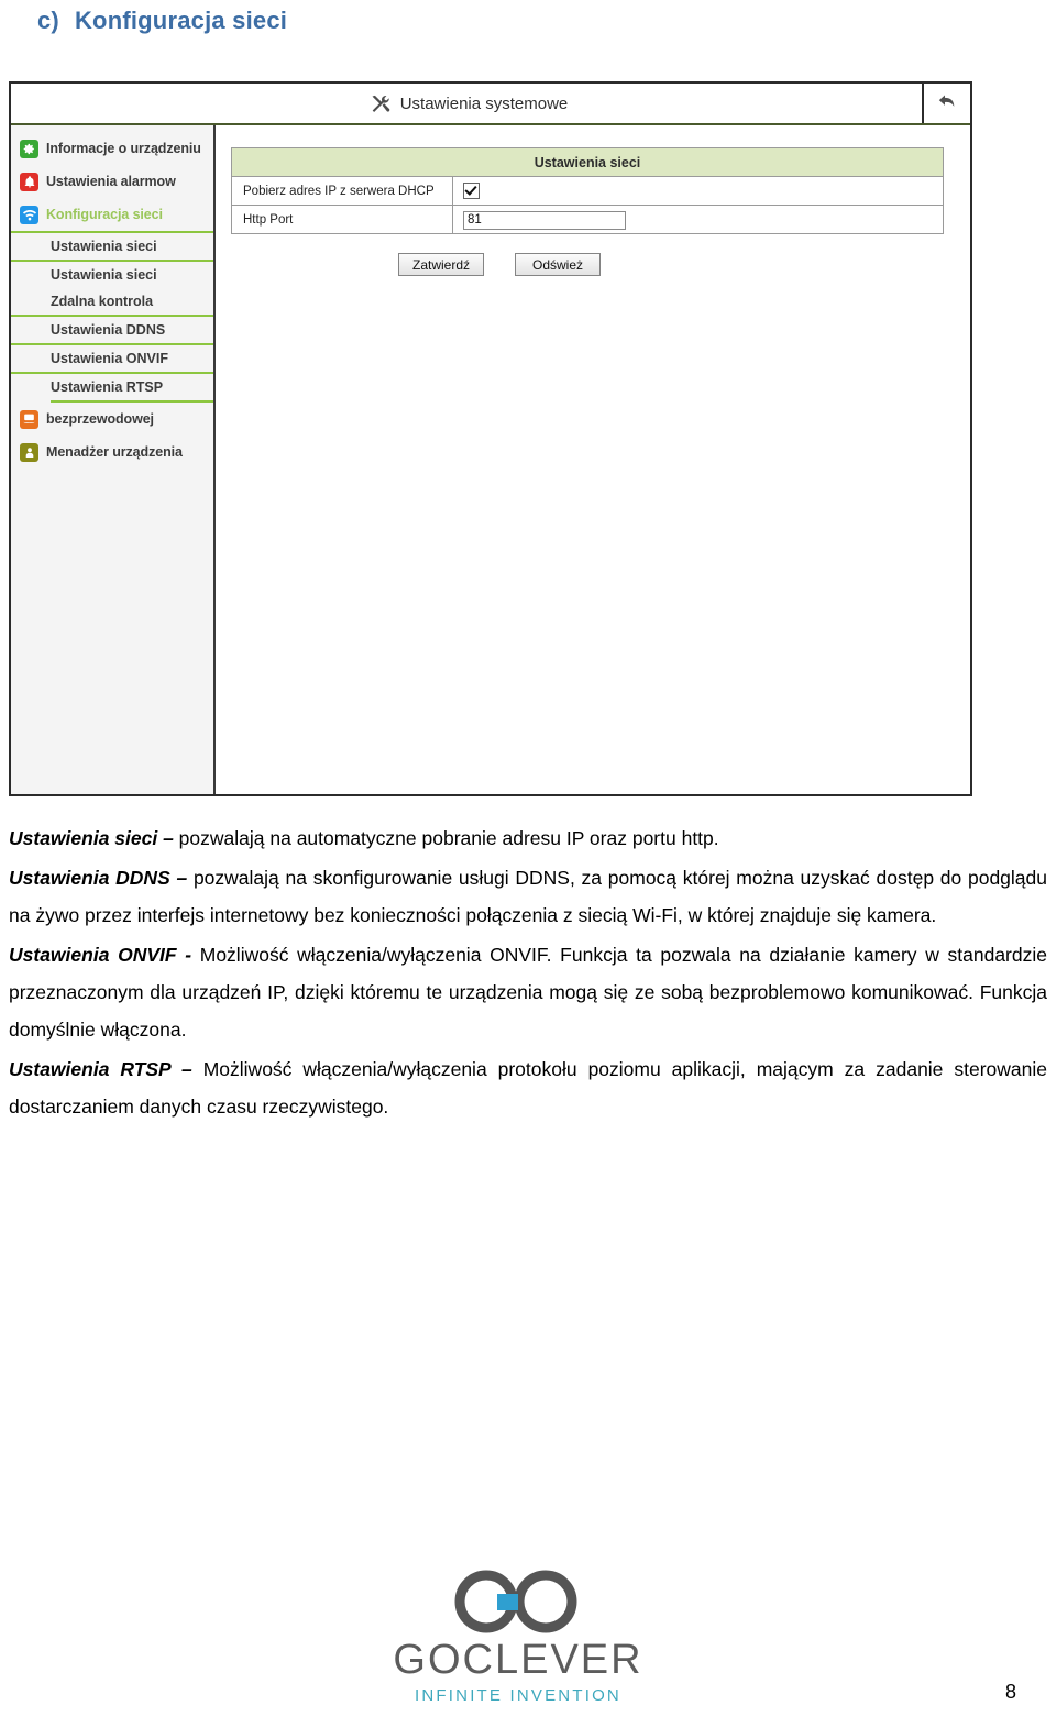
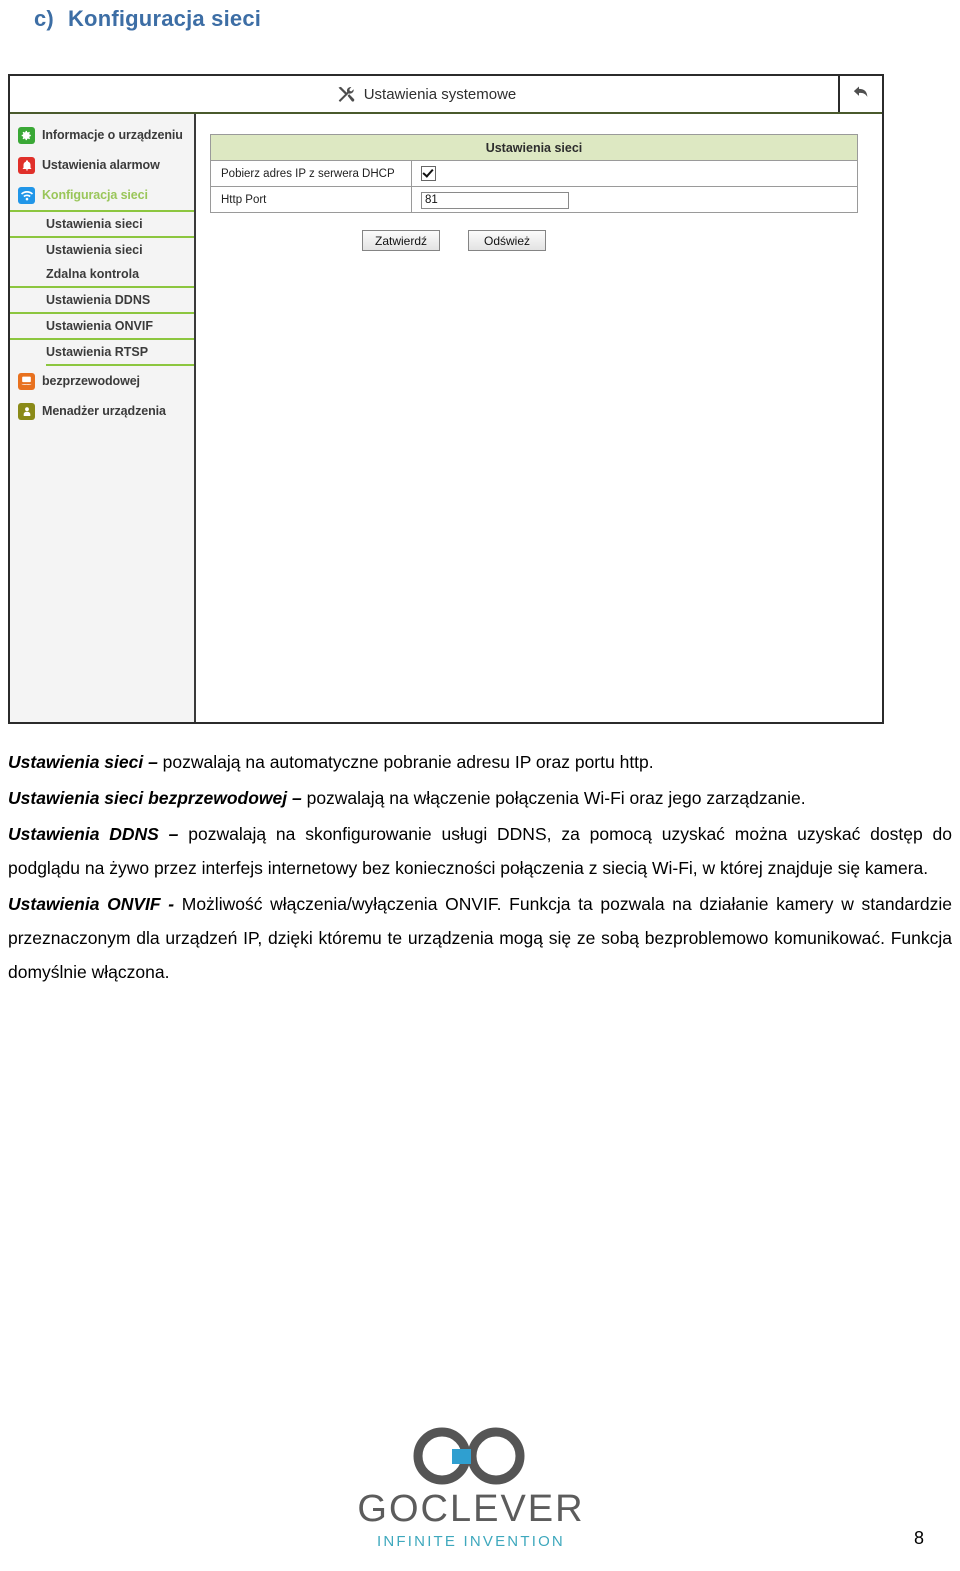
  c) Konfiguracja sieci
  Ustawienia systemowe
  Informacje o urządzeniu
  Ustawienia alarmow
  Konfiguracja sieci
  Ustawienia sieci
  Ustawienia sieci
  Zdalna kontrola
  Ustawienia DDNS
  Ustawienia ONVIF
  Ustawienia RTSP
  bezprzewodowej
  Menadżer urządzenia
  Ustawienia sieci
  Pobierz adres IP z serwera DHCP
  Http Port	81
  Zatwierdź
  Odśwież
  Ustawienia sieci – pozwalają na automatyczne pobranie adresu IP oraz portu http.
+ Ustawienia sieci bezprzewodowej – pozwalają na włączenie połączenia Wi-Fi oraz jego zarządzanie.
- Ustawienia DDNS – pozwalają na skonfigurowanie usługi DDNS, za pomocą której można uzyskać dostęp do podglądu na żywo przez interfejs internetowy bez konieczności połączenia z siecią Wi-Fi, w której znajduje się kamera.
+ Ustawienia DDNS – pozwalają na skonfigurowanie usługi DDNS, za pomocą uzyskać można uzyskać dostęp do podglądu na żywo przez interfejs internetowy bez konieczności połączenia z siecią Wi-Fi, w której znajduje się kamera.
  Ustawienia ONVIF - Możliwość włączenia/wyłączenia ONVIF. Funkcja ta pozwala na działanie kamery w standardzie przeznaczonym dla urządzeń IP, dzięki któremu te urządzenia mogą się ze sobą bezproblemowo komunikować. Funkcja domyślnie włączona.
- Ustawienia RTSP – Możliwość włączenia/wyłączenia protokołu poziomu aplikacji, mającym za zadanie sterowanie dostarczaniem danych czasu rzeczywistego.
  GOCLEVER
  INFINITE INVENTION
  8
